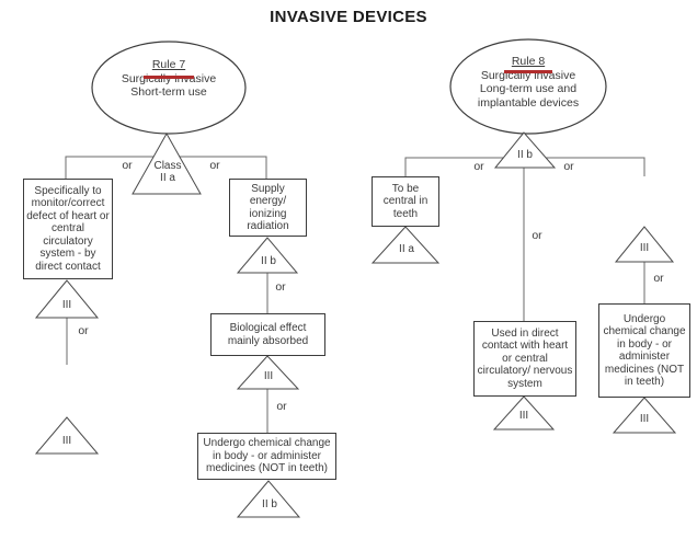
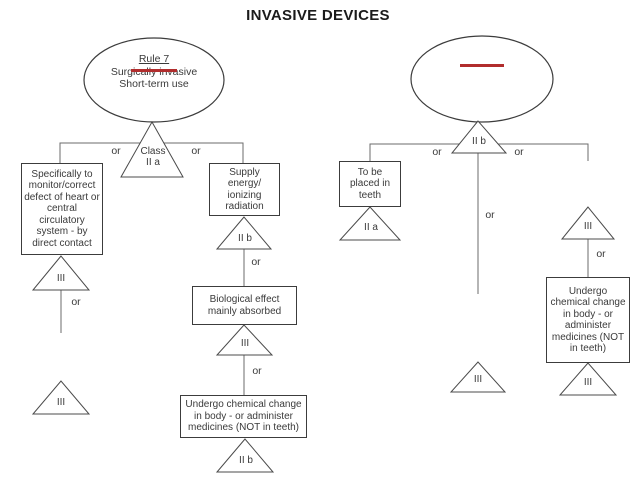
  INVASIVE DEVICES
  Rule 7
  Short-term use
- Rule 8
- Surgically invasive
- Long-term use and
- implantable devices
  Class
  II a
  Specifically to monitor/correct defect of heart or central circulatory system - by direct contact
  III
  III
  Supply energy/ ionizing radiation
  II b
  Biological effect mainly absorbed
  III
  Undergo chemical change in body - or administer medicines (NOT in teeth)
  II b
  II b
- To be central in teeth
+ To be placed in teeth
  II a
- Used in direct contact with heart or central circulatory/ nervous system
  III
  III
  Undergo chemical change in body - or administer medicines (NOT in teeth)
  III
  or
  or
  or
  or
  or
  or
  or
  or
  or
